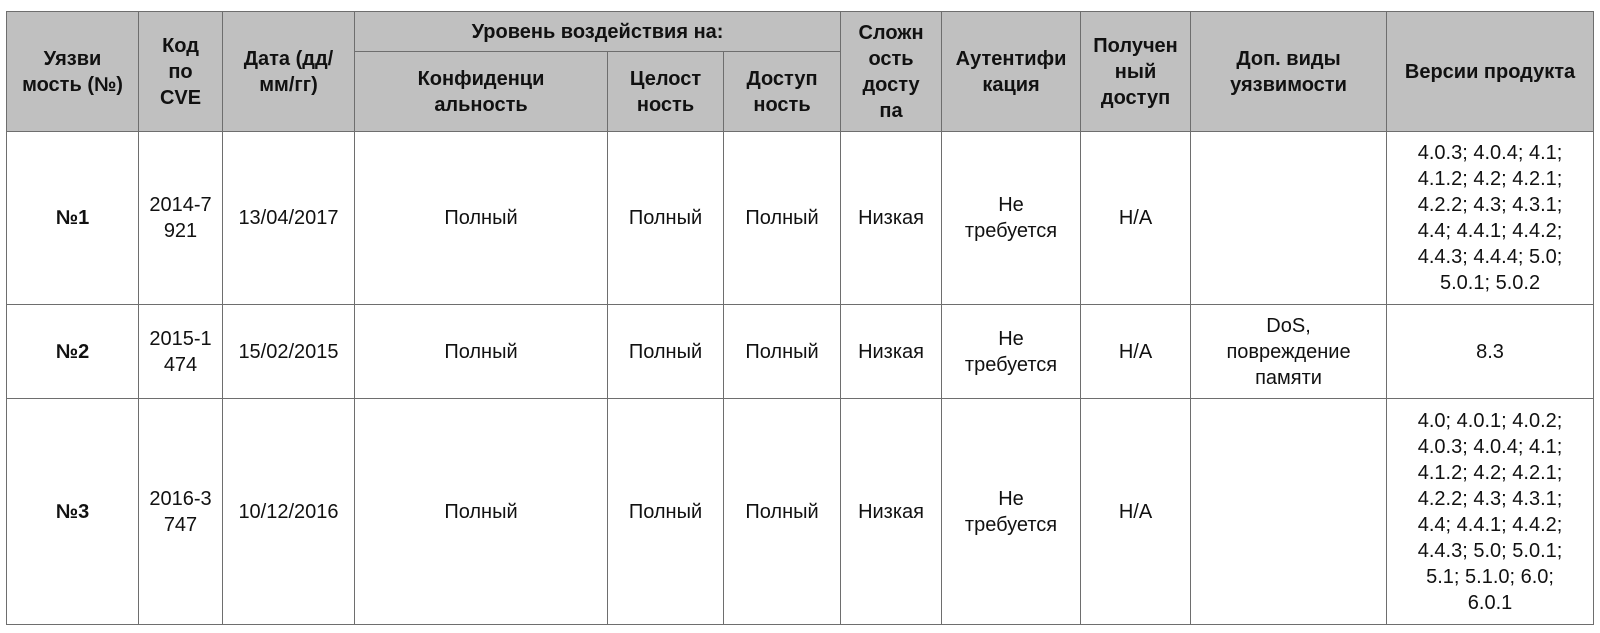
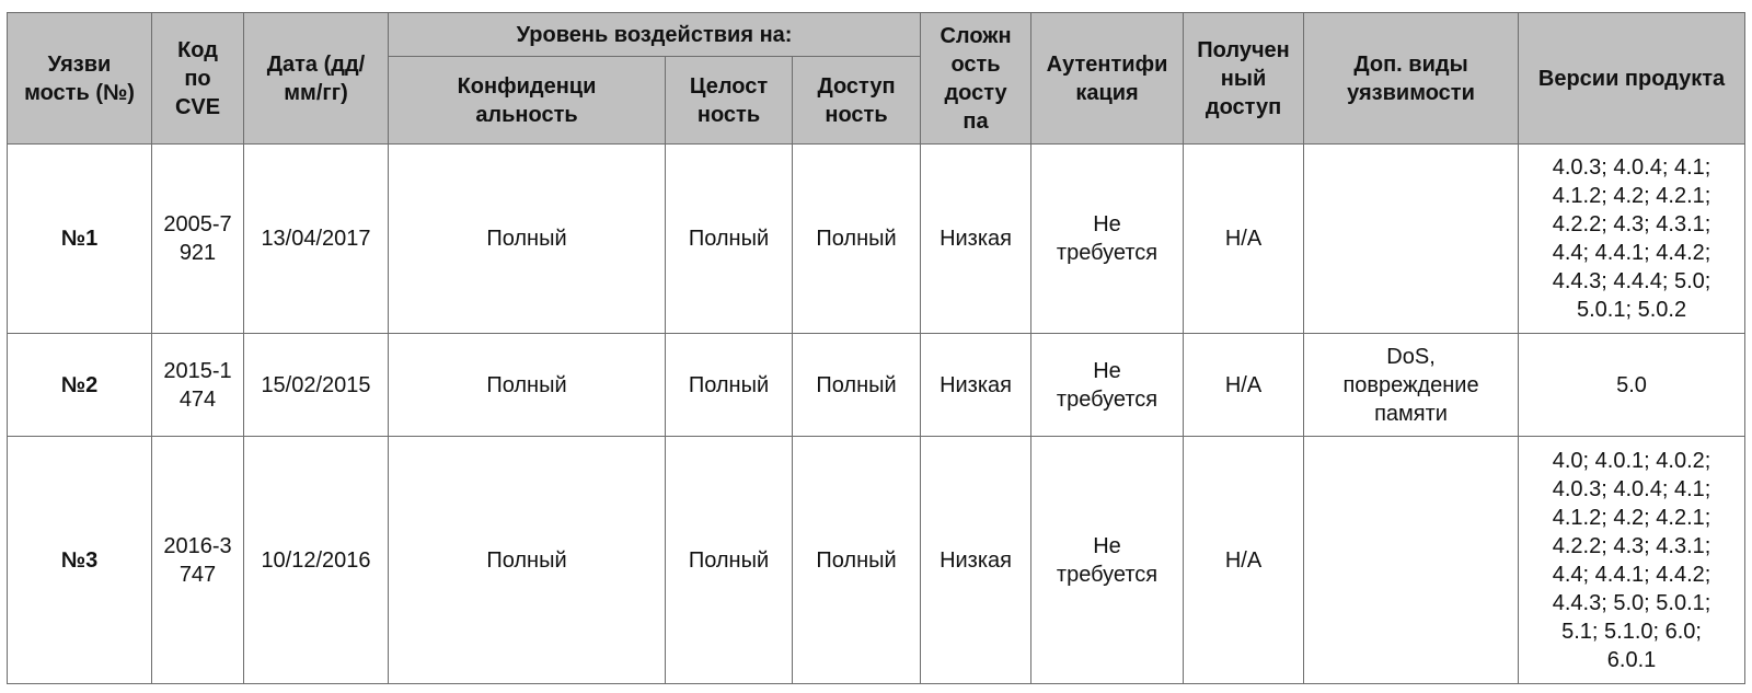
  Уязвимость (№)	КодпоCVE	Дата (дд/мм/гг)	Уровень воздействия на:	Сложностьдоступа	Аутентификация	Полученныйдоступ	Доп. видыуязвимости	Версии продукта
  Конфиденциальность	Целостность	Доступность
- №1	2014-7921	13/04/2017	Полный	Полный	Полный	Низкая	Нетребуется	Н/А		4.0.3; 4.0.4; 4.1;4.1.2; 4.2; 4.2.1;4.2.2; 4.3; 4.3.1;4.4; 4.4.1; 4.4.2;4.4.3; 4.4.4; 5.0;5.0.1; 5.0.2
+ №1	2005-7921	13/04/2017	Полный	Полный	Полный	Низкая	Нетребуется	Н/А		4.0.3; 4.0.4; 4.1;4.1.2; 4.2; 4.2.1;4.2.2; 4.3; 4.3.1;4.4; 4.4.1; 4.4.2;4.4.3; 4.4.4; 5.0;5.0.1; 5.0.2
- №2	2015-1474	15/02/2015	Полный	Полный	Полный	Низкая	Нетребуется	Н/А	DoS,повреждениепамяти	8.3
+ №2	2015-1474	15/02/2015	Полный	Полный	Полный	Низкая	Нетребуется	Н/А	DoS,повреждениепамяти	5.0
  №3	2016-3747	10/12/2016	Полный	Полный	Полный	Низкая	Нетребуется	Н/А		4.0; 4.0.1; 4.0.2;4.0.3; 4.0.4; 4.1;4.1.2; 4.2; 4.2.1;4.2.2; 4.3; 4.3.1;4.4; 4.4.1; 4.4.2;4.4.3; 5.0; 5.0.1;5.1; 5.1.0; 6.0;6.0.1
